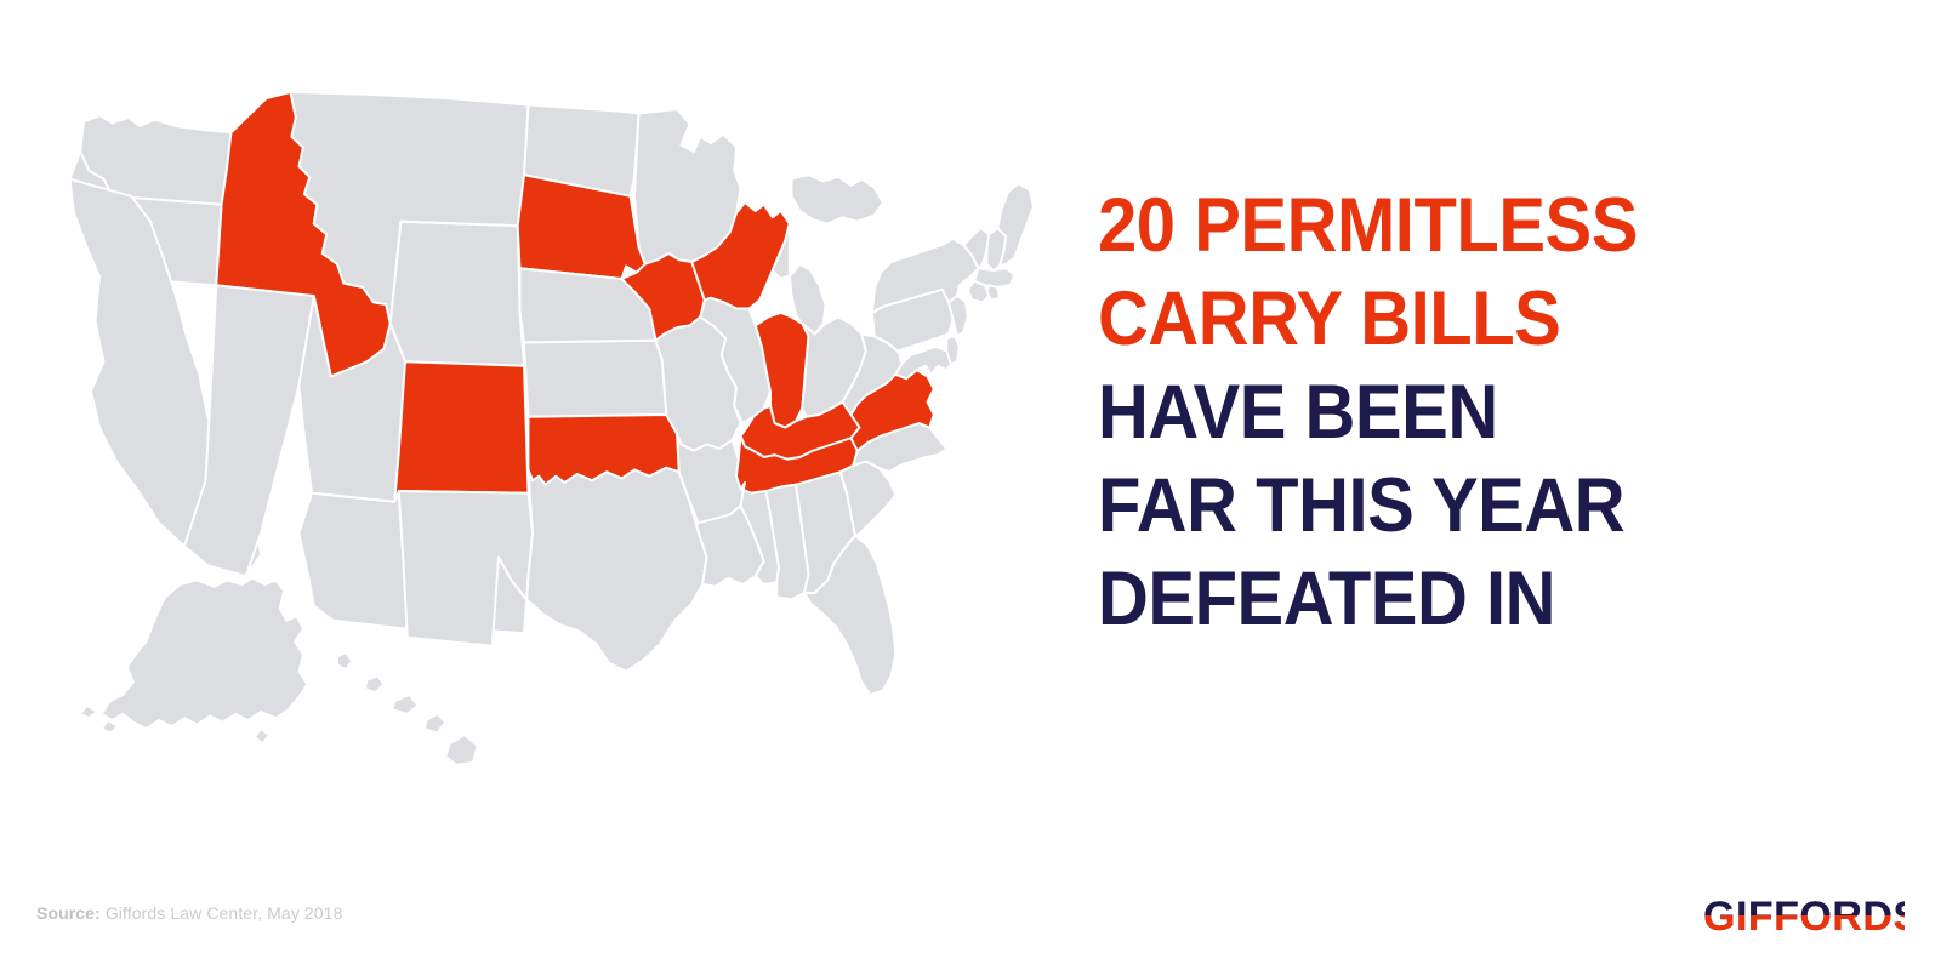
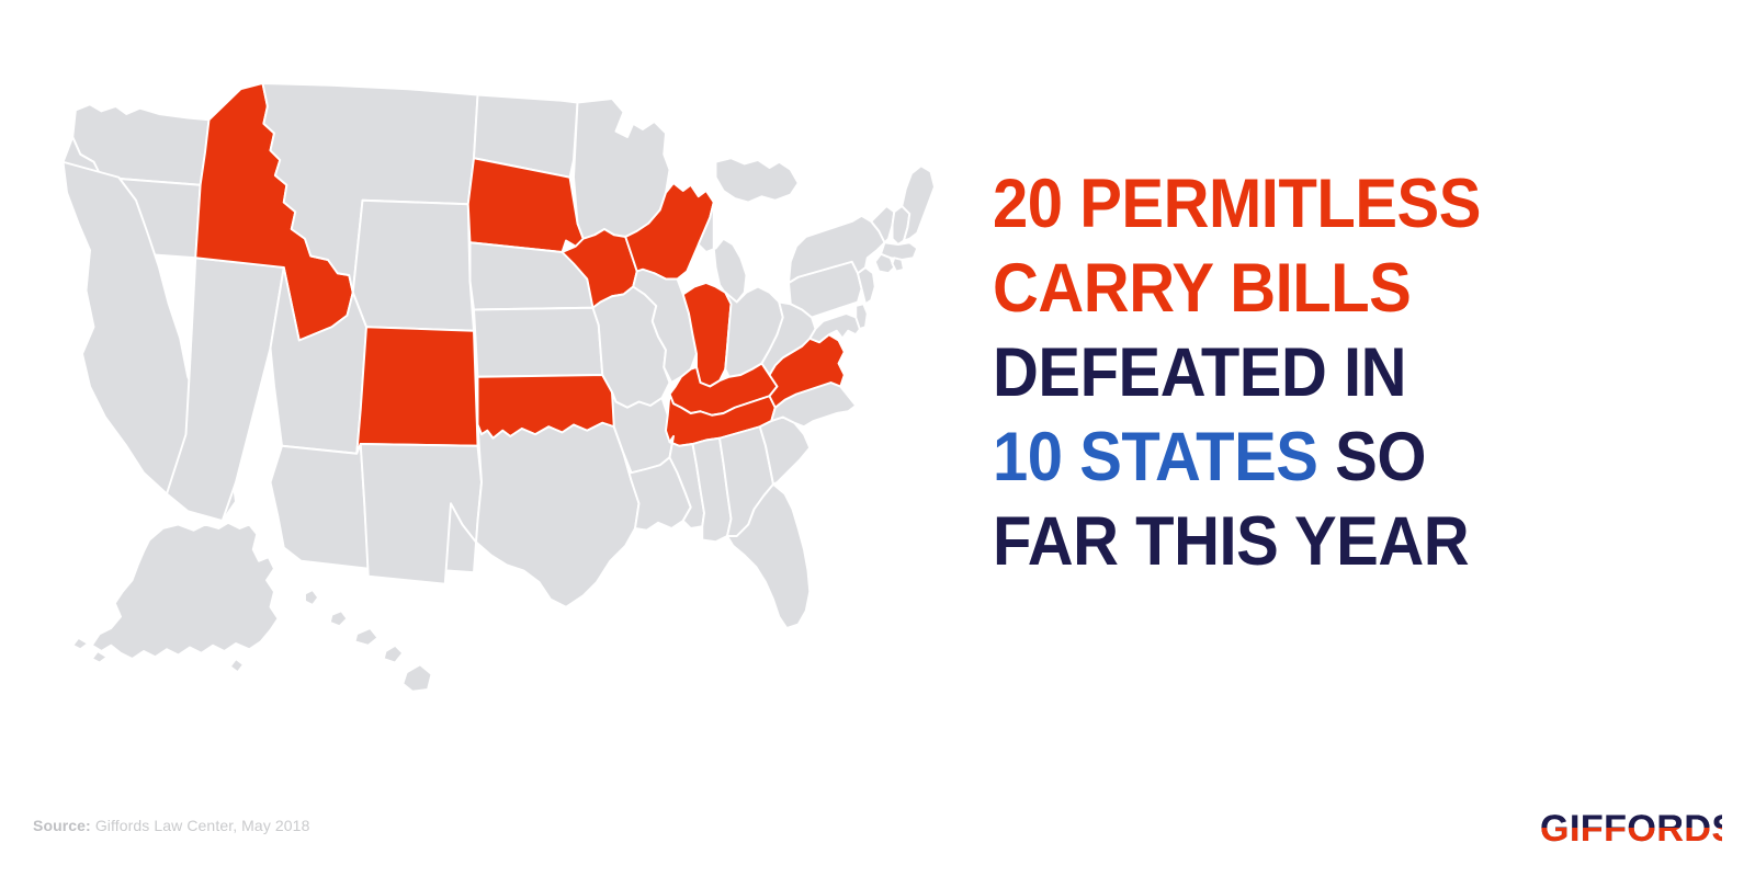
  20 PERMITLESS
  CARRY BILLS
- HAVE BEEN
- FAR THIS YEAR
+ DEFEATED IN
+ 10 STATES SO
- DEFEATED IN
+ FAR THIS YEAR
  Source: Giffords Law Center, May 2018
  GIFFORD
